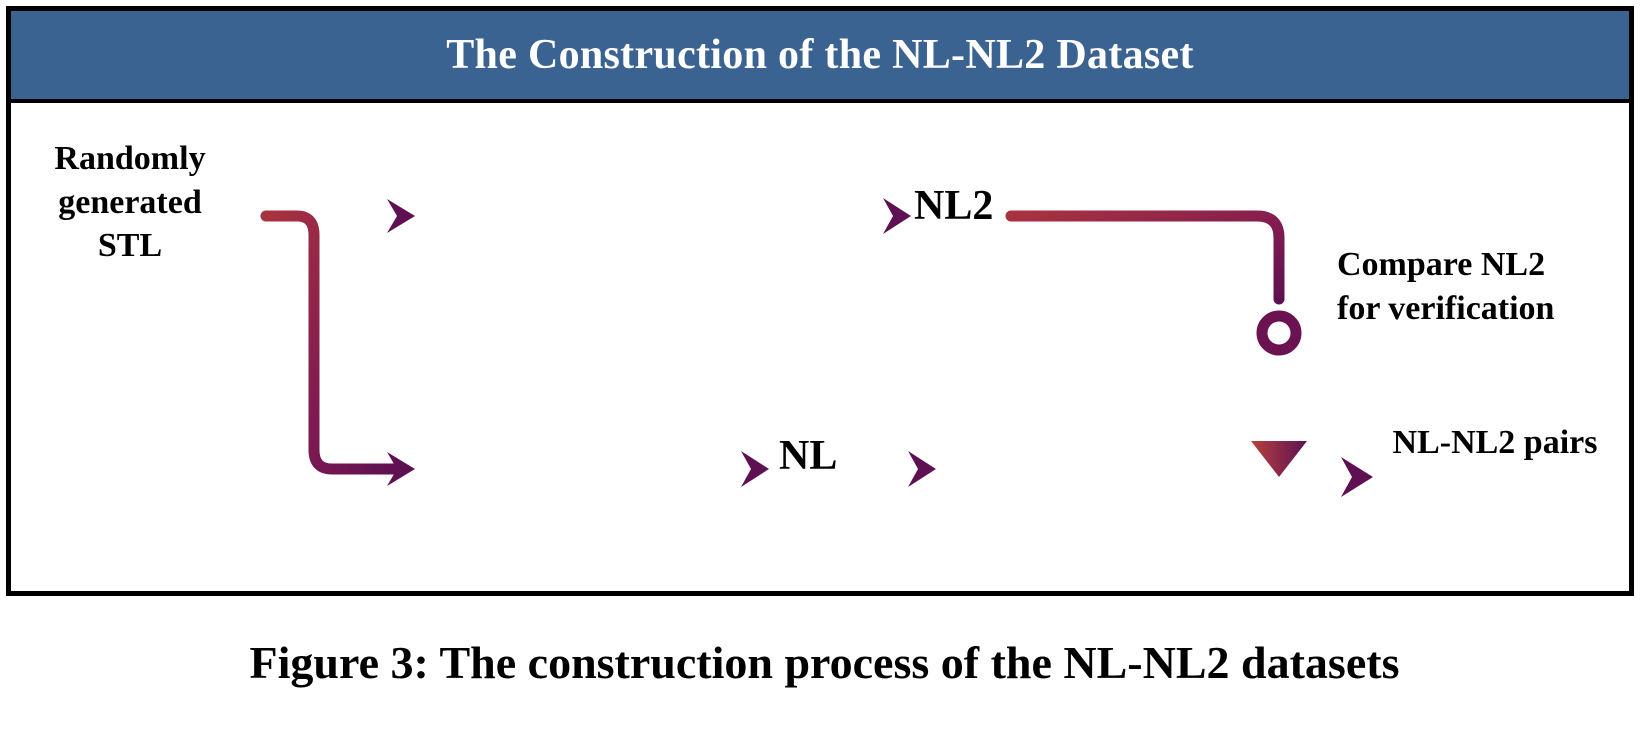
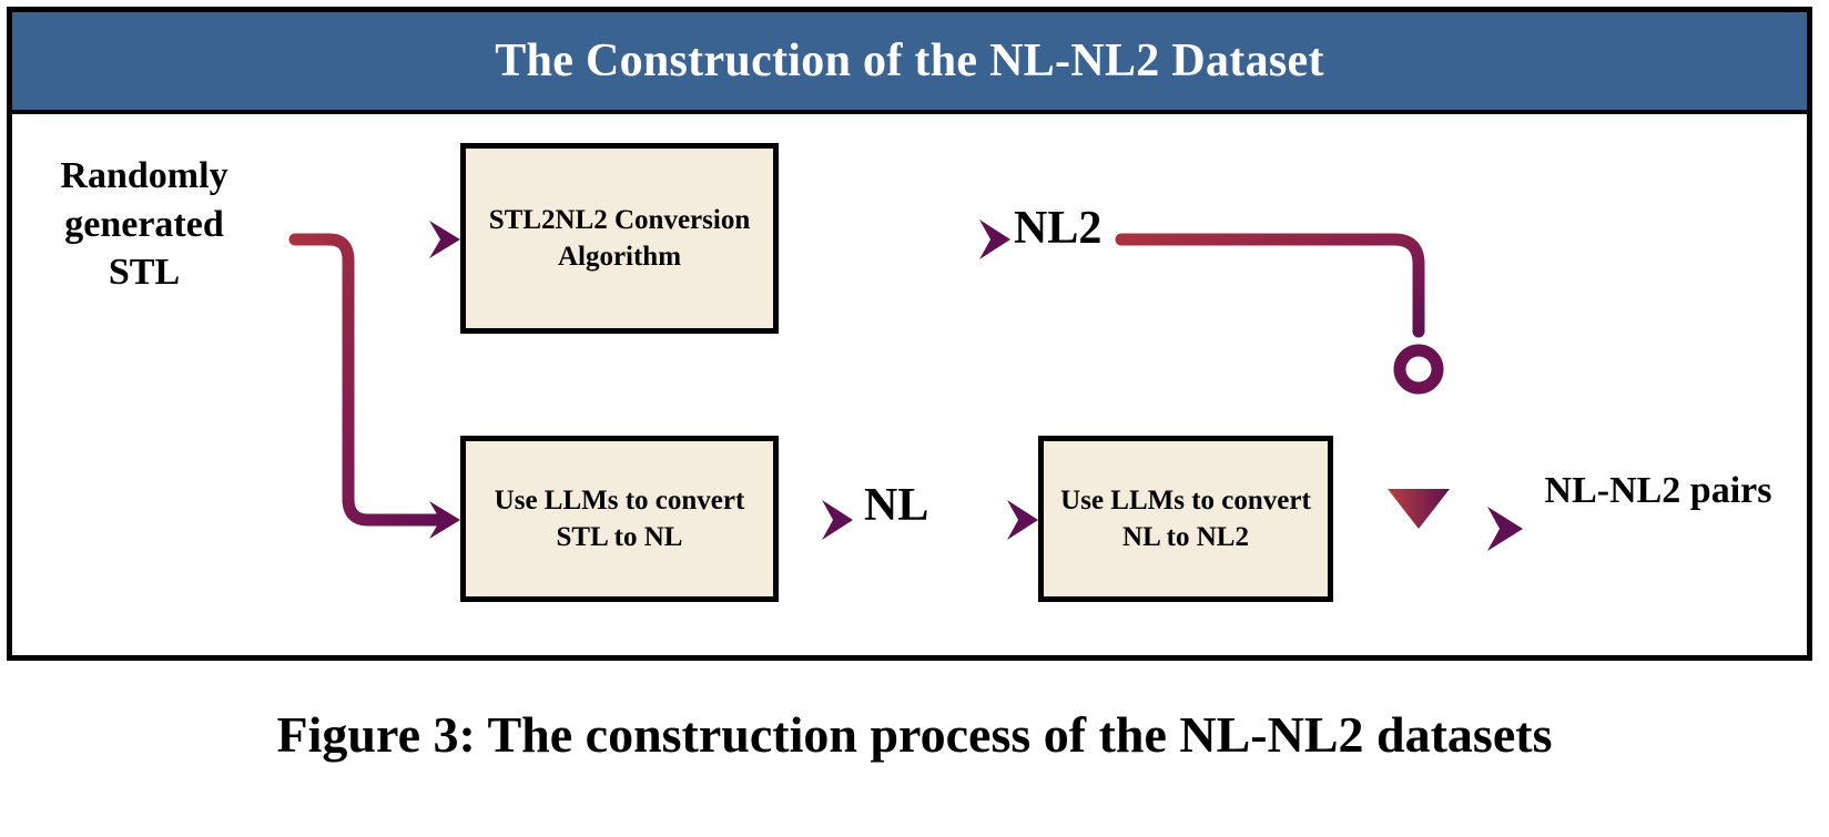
  The Construction of the NL-NL2 Dataset
  Randomly generated STL
+ STL2NL2 Conversion Algorithm
+ Use LLMs to convert STL to NL
+ Use LLMs to convert NL to NL2
  NL2
  NL
- Compare NL2 for verification
  NL-NL2 pairs
  Figure 3: The construction process of the NL-NL2 datasets
